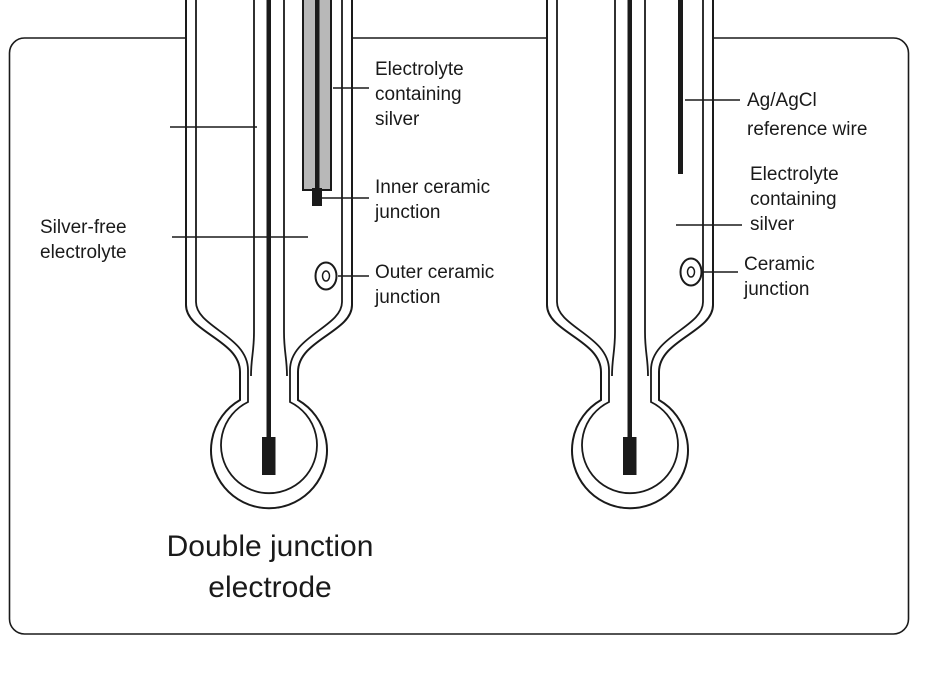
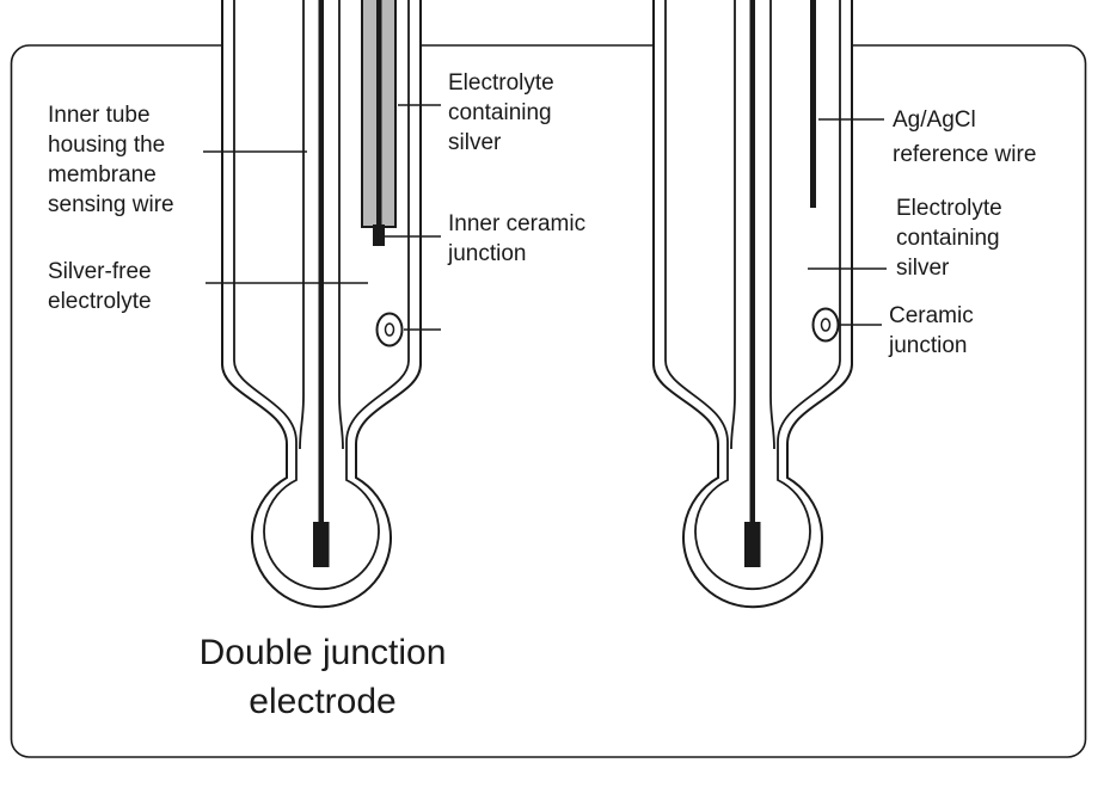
+ Inner tube housing the membrane sensing wire
  Silver-free electrolyte
  Electrolyte containing silver
  Inner ceramic junction
- Outer ceramic junction
  Ag/AgCl reference wire
  Electrolyte containing silver
  Ceramic junction
  Double junction electrode
